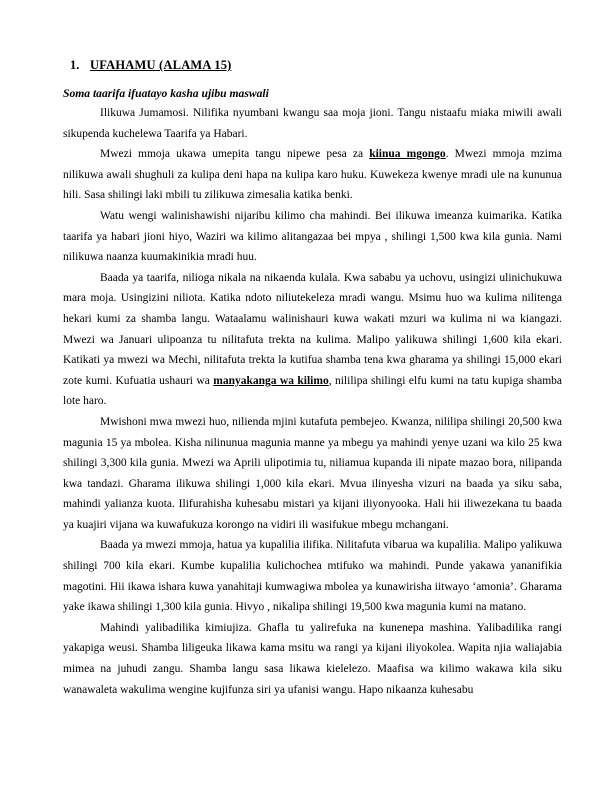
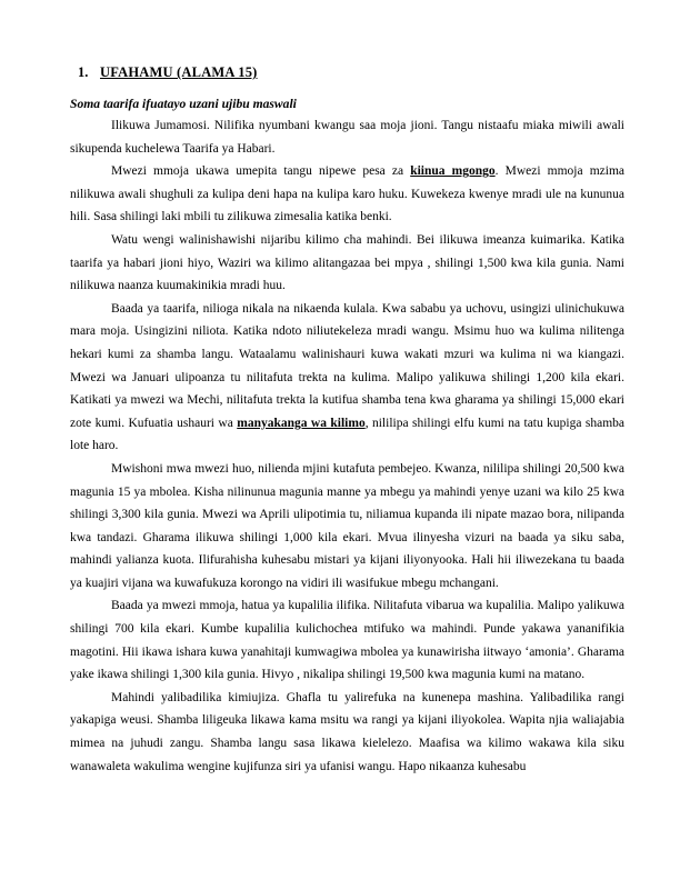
  1. UFAHAMU (ALAMA 15)
- Soma taarifa ifuatayo kasha ujibu maswali
+ Soma taarifa ifuatayo uzani ujibu maswali
  Ilikuwa Jumamosi. Nilifika nyumbani kwangu saa moja jioni. Tangu nistaafu miaka miwili awali sikupenda kuchelewa Taarifa ya Habari.
  Mwezi mmoja ukawa umepita tangu nipewe pesa za kiinua mgongo. Mwezi mmoja mzima nilikuwa awali shughuli za kulipa deni hapa na kulipa karo huku. Kuwekeza kwenye mradi ule na kununua hili. Sasa shilingi laki mbili tu zilikuwa zimesalia katika benki.
  Watu wengi walinishawishi nijaribu kilimo cha mahindi. Bei ilikuwa imeanza kuimarika. Katika taarifa ya habari jioni hiyo, Waziri wa kilimo alitangazaa bei mpya , shilingi 1,500 kwa kila gunia. Nami nilikuwa naanza kuumakinikia mradi huu.
- Baada ya taarifa, nilioga nikala na nikaenda kulala. Kwa sababu ya uchovu, usingizi ulinichukuwa mara moja. Usingizini niliota. Katika ndoto niliutekeleza mradi wangu. Msimu huo wa kulima nilitenga hekari kumi za shamba langu. Wataalamu walinishauri kuwa wakati mzuri wa kulima ni wa kiangazi. Mwezi wa Januari ulipoanza tu nilitafuta trekta na kulima. Malipo yalikuwa shilingi 1,600 kila ekari. Katikati ya mwezi wa Mechi, nilitafuta trekta la kutifua shamba tena kwa gharama ya shilingi 15,000 ekari zote kumi. Kufuatia ushauri wa manyakanga wa kilimo, nililipa shilingi elfu kumi na tatu kupiga shamba lote haro.
+ Baada ya taarifa, nilioga nikala na nikaenda kulala. Kwa sababu ya uchovu, usingizi ulinichukuwa mara moja. Usingizini niliota. Katika ndoto niliutekeleza mradi wangu. Msimu huo wa kulima nilitenga hekari kumi za shamba langu. Wataalamu walinishauri kuwa wakati mzuri wa kulima ni wa kiangazi. Mwezi wa Januari ulipoanza tu nilitafuta trekta na kulima. Malipo yalikuwa shilingi 1,200 kila ekari. Katikati ya mwezi wa Mechi, nilitafuta trekta la kutifua shamba tena kwa gharama ya shilingi 15,000 ekari zote kumi. Kufuatia ushauri wa manyakanga wa kilimo, nililipa shilingi elfu kumi na tatu kupiga shamba lote haro.
  Mwishoni mwa mwezi huo, nilienda mjini kutafuta pembejeo. Kwanza, nililipa shilingi 20,500 kwa magunia 15 ya mbolea. Kisha nilinunua magunia manne ya mbegu ya mahindi yenye uzani wa kilo 25 kwa shilingi 3,300 kila gunia. Mwezi wa Aprili ulipotimia tu, niliamua kupanda ili nipate mazao bora, nilipanda kwa tandazi. Gharama ilikuwa shilingi 1,000 kila ekari. Mvua ilinyesha vizuri na baada ya siku saba, mahindi yalianza kuota. Ilifurahisha kuhesabu mistari ya kijani iliyonyooka. Hali hii iliwezekana tu baada ya kuajiri vijana wa kuwafukuza korongo na vidiri ili wasifukue mbegu mchangani.
  Baada ya mwezi mmoja, hatua ya kupalilia ilifika. Nilitafuta vibarua wa kupalilia. Malipo yalikuwa shilingi 700 kila ekari. Kumbe kupalilia kulichochea mtifuko wa mahindi. Punde yakawa yananifikia magotini. Hii ikawa ishara kuwa yanahitaji kumwagiwa mbolea ya kunawirisha iitwayo ‘amonia’. Gharama yake ikawa shilingi 1,300 kila gunia. Hivyo , nikalipa shilingi 19,500 kwa magunia kumi na matano.
  Mahindi yalibadilika kimiujiza. Ghafla tu yalirefuka na kunenepa mashina. Yalibadilika rangi yakapiga weusi. Shamba liligeuka likawa kama msitu wa rangi ya kijani iliyokolea. Wapita njia waliajabia mimea na juhudi zangu. Shamba langu sasa likawa kielelezo. Maafisa wa kilimo wakawa kila siku wanawaleta wakulima wengine kujifunza siri ya ufanisi wangu. Hapo nikaanza kuhesabu
